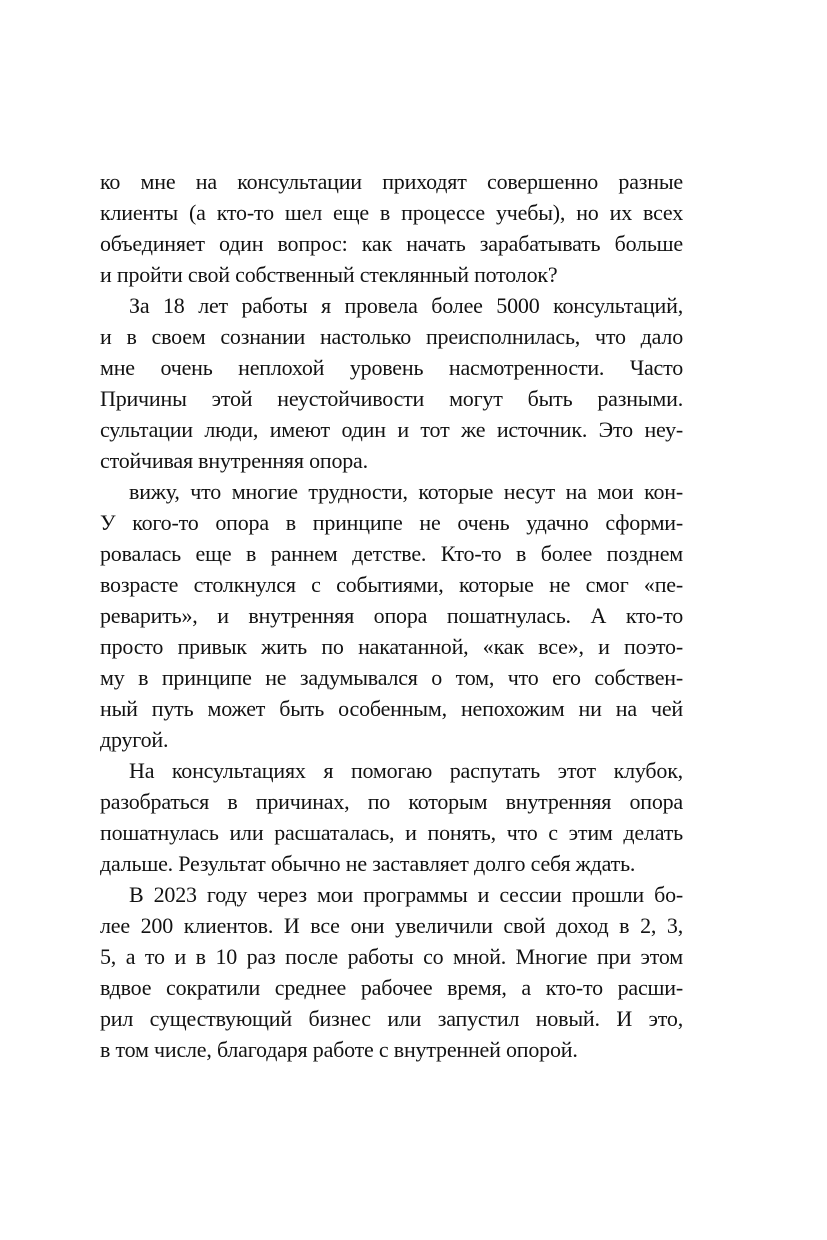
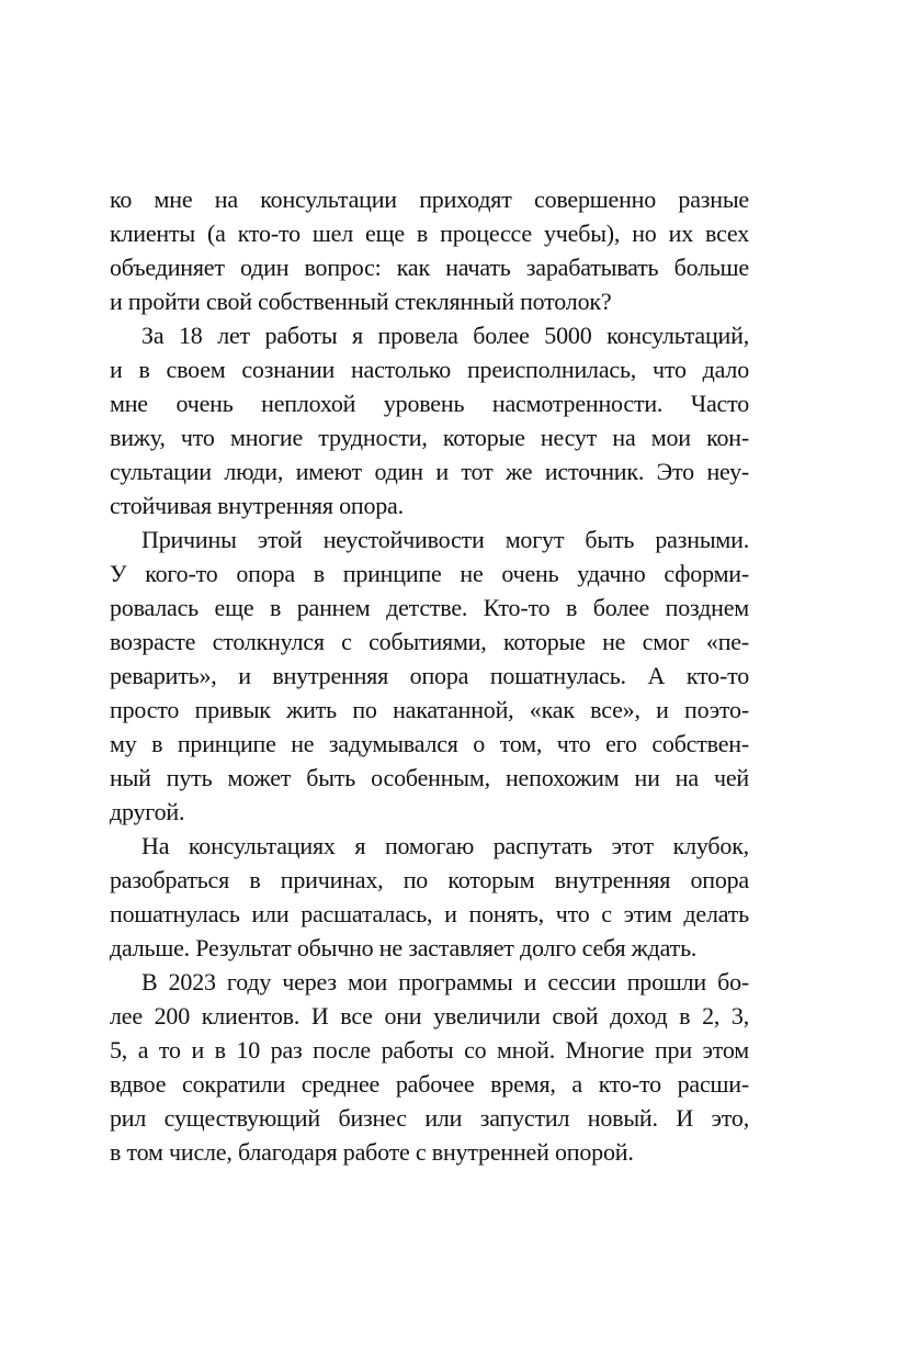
  ко мне на консультации приходят совершенно разные
  клиенты (а кто-то шел еще в процессе учебы), но их всех
  объединяет один вопрос: как начать зарабатывать больше
  и пройти свой собственный стеклянный потолок?
  За 18 лет работы я провела более 5000 консультаций,
  и в своем сознании настолько преисполнилась, что дало
  мне очень неплохой уровень насмотренности. Часто
- Причины этой неустойчивости могут быть разными.
+ вижу, что многие трудности, которые несут на мои кон-
  сультации люди, имеют один и тот же источник. Это неу-
  стойчивая внутренняя опора.
- вижу, что многие трудности, которые несут на мои кон-
+ Причины этой неустойчивости могут быть разными.
  У кого-то опора в принципе не очень удачно сформи-
  ровалась еще в раннем детстве. Кто-то в более позднем
  возрасте столкнулся с событиями, которые не смог «пе-
  реварить», и внутренняя опора пошатнулась. А кто-то
  просто привык жить по накатанной, «как все», и поэто-
  му в принципе не задумывался о том, что его собствен-
  ный путь может быть особенным, непохожим ни на чей
  другой.
  На консультациях я помогаю распутать этот клубок,
  разобраться в причинах, по которым внутренняя опора
  пошатнулась или расшаталась, и понять, что с этим делать
  дальше. Результат обычно не заставляет долго себя ждать.
  В 2023 году через мои программы и сессии прошли бо-
  лее 200 клиентов. И все они увеличили свой доход в 2, 3,
  5, а то и в 10 раз после работы со мной. Многие при этом
  вдвое сократили среднее рабочее время, а кто-то расши-
  рил существующий бизнес или запустил новый. И это,
  в том числе, благодаря работе с внутренней опорой.
